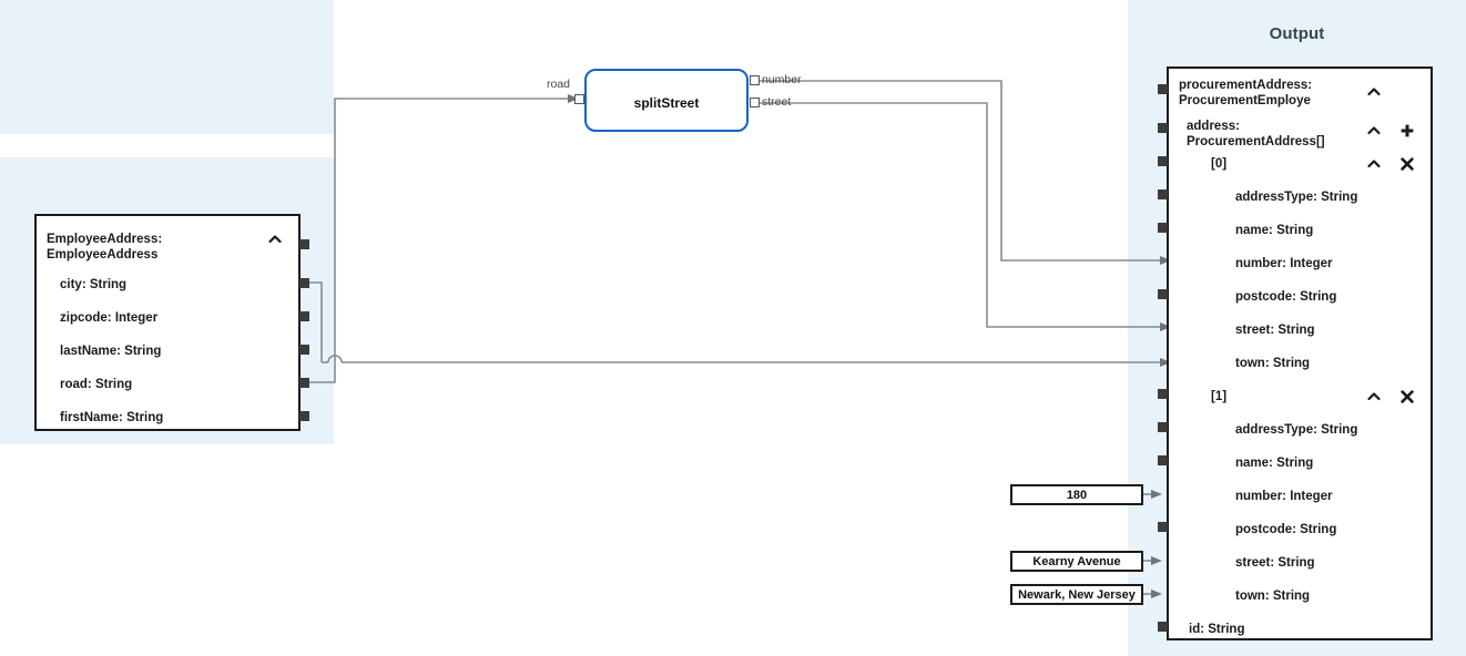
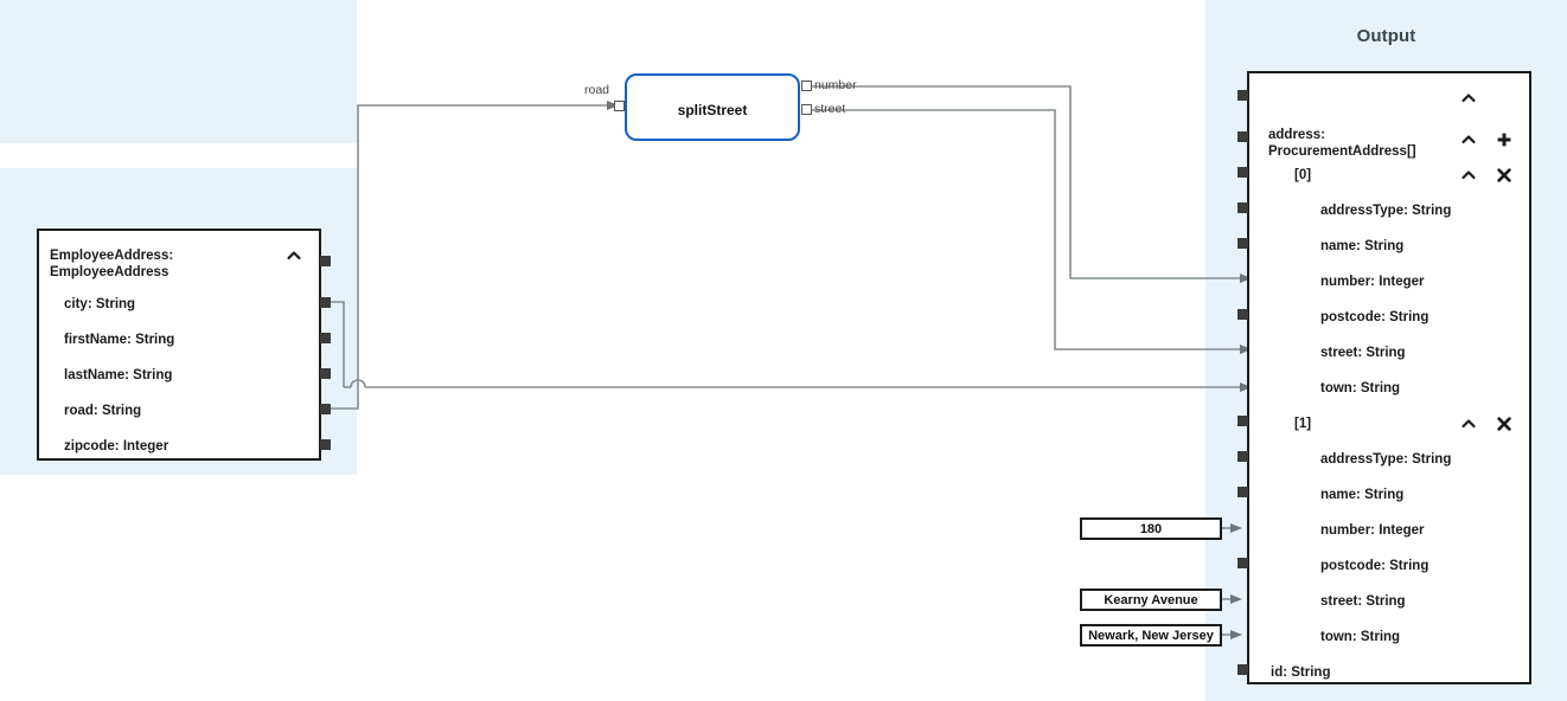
  Output
  EmployeeAddress:
  EmployeeAddress
  city: String
- zipcode: Integer
+ firstName: String
  lastName: String
  road: String
- firstName: String
+ zipcode: Integer
  splitStreet
  road
  number
  street
  180
  Kearny Avenue
  Newark, New Jersey
- procurementAddress:
- ProcurementEmploye
  address:
  ProcurementAddress[]
  [0]
  addressType: String
  name: String
  number: Integer
  postcode: String
  street: String
  town: String
  [1]
  addressType: String
  name: String
  number: Integer
  postcode: String
  street: String
  town: String
  id: String
